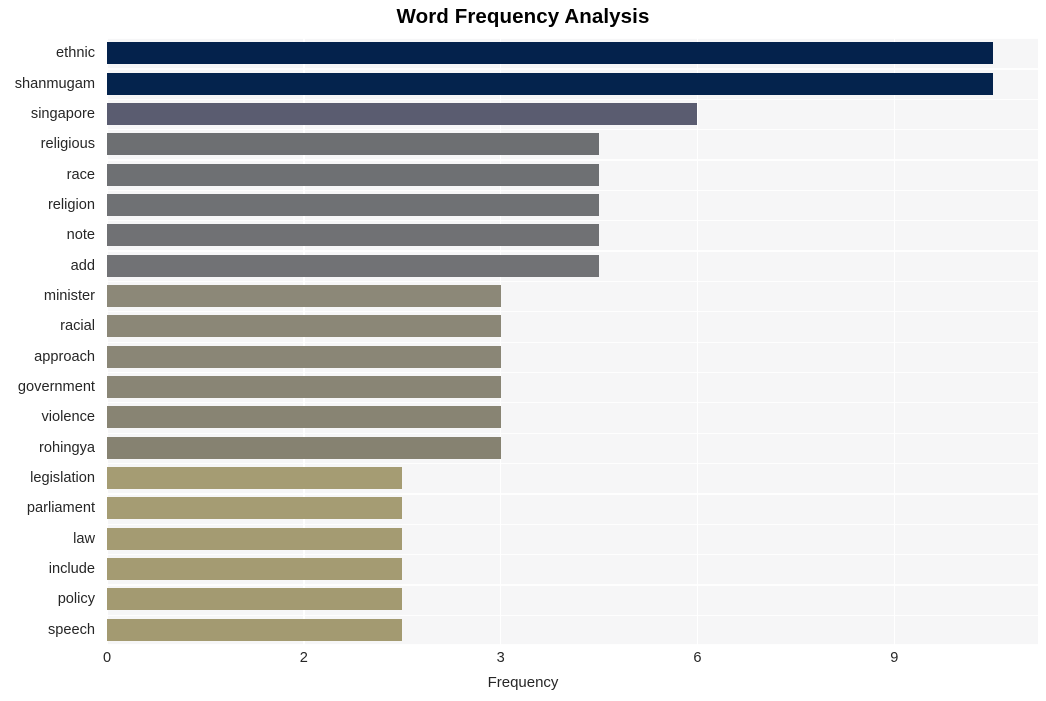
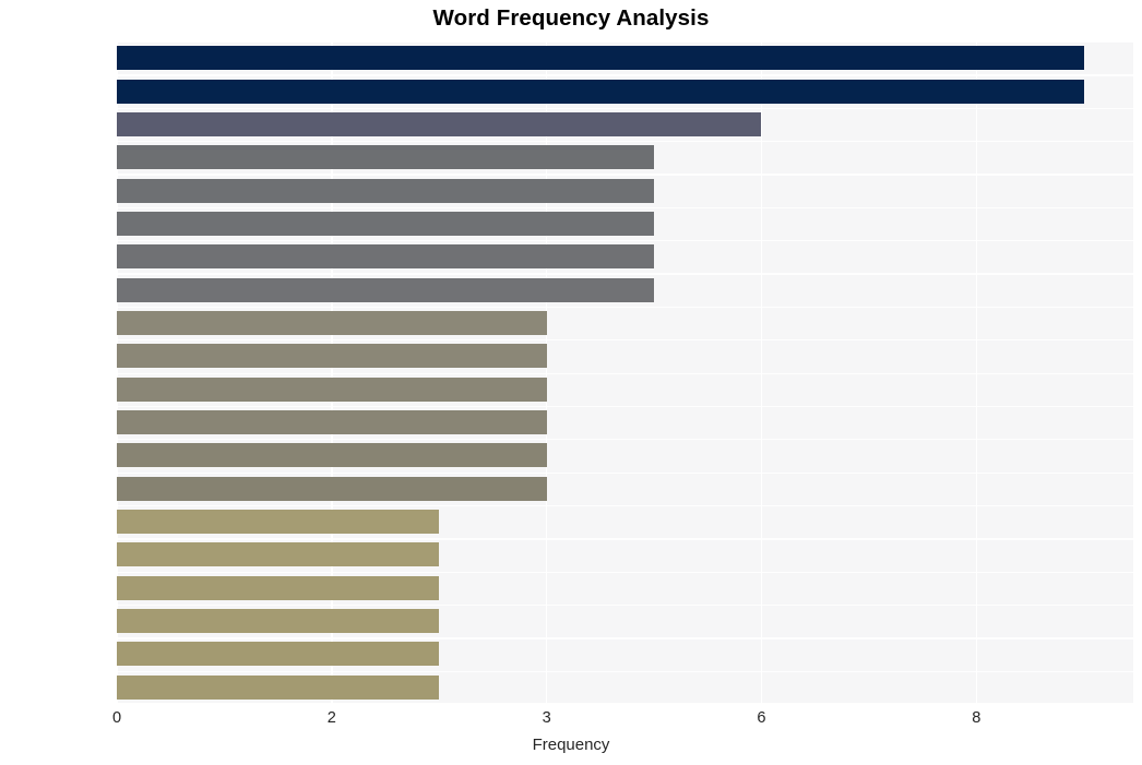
  Word Frequency Analysis
- ethnic
- shanmugam
- singapore
- religious
- race
- religion
- note
- add
- minister
- racial
- approach
- government
- violence
- rohingya
- legislation
- parliament
- law
- include
- policy
- speech
  0
  2
  3
  6
- 9
+ 8
  Frequency
